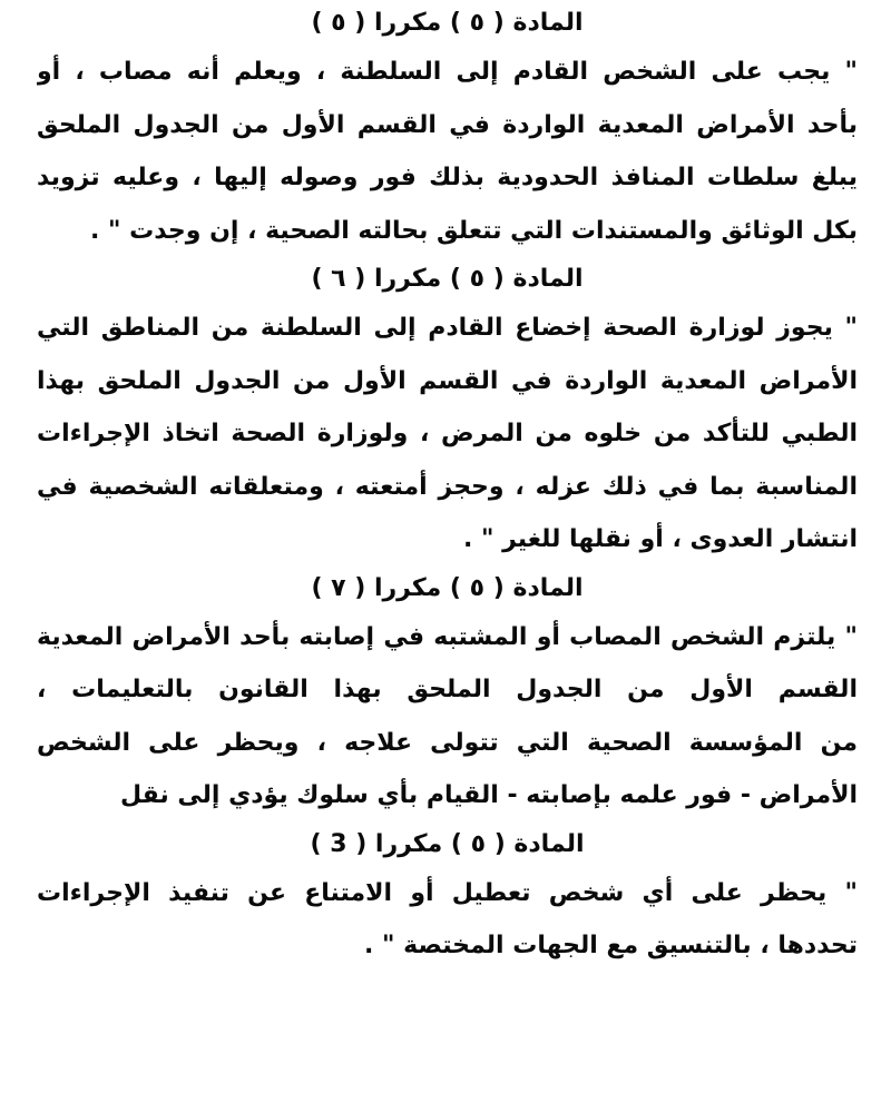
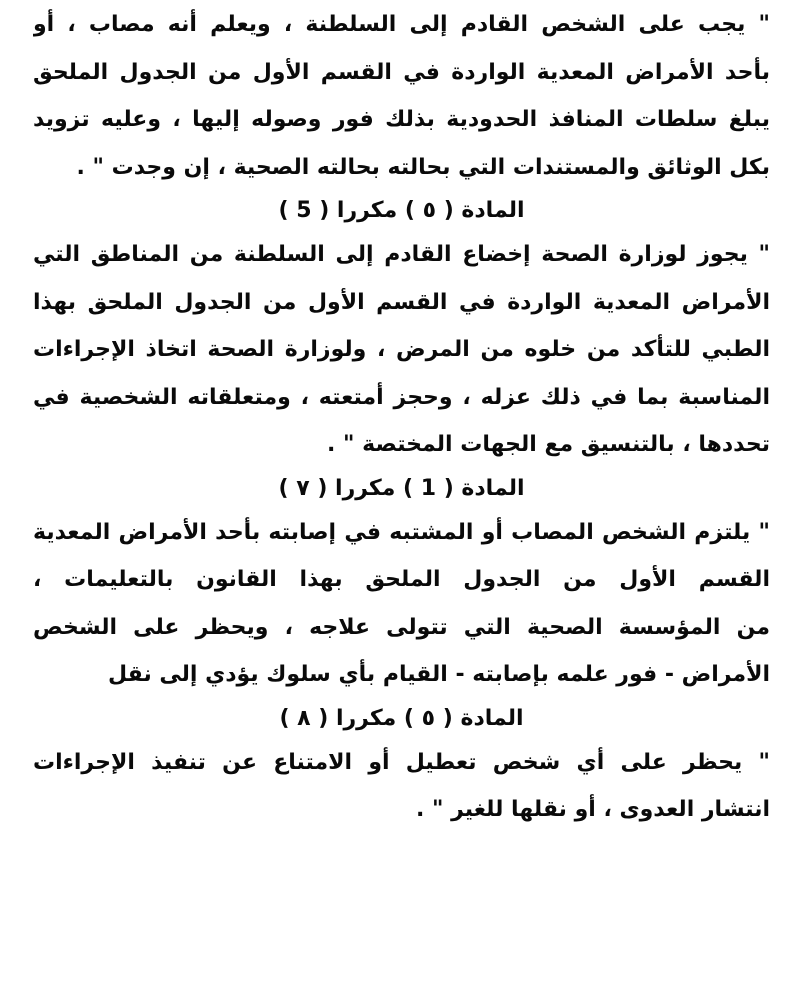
- المادة ( ٥ ) مكررا ( ٥ )
  " يجب على الشخص القادم إلى السلطنة ، ويعلم أنه مصاب ، أو
  بأحد الأمراض المعدية الواردة في القسم الأول من الجدول الملحق
  يبلغ سلطات المنافذ الحدودية بذلك فور وصوله إليها ، وعليه تزويد
- بكل الوثائق والمستندات التي تتعلق بحالته الصحية ، إن وجدت " .
+ بكل الوثائق والمستندات التي بحالته بحالته الصحية ، إن وجدت " .
- المادة ( ٥ ) مكررا ( ٦ )
+ المادة ( ٥ ) مكررا ( 5 )
  " يجوز لوزارة الصحة إخضاع القادم إلى السلطنة من المناطق التي
  الأمراض المعدية الواردة في القسم الأول من الجدول الملحق بهذا
  الطبي للتأكد من خلوه من المرض ، ولوزارة الصحة اتخاذ الإجراءات
  المناسبة بما في ذلك عزله ، وحجز أمتعته ، ومتعلقاته الشخصية في
- انتشار العدوى ، أو نقلها للغير " .
+ تحددها ، بالتنسيق مع الجهات المختصة " .
- المادة ( ٥ ) مكررا ( ٧ )
+ المادة ( 1 ) مكررا ( ٧ )
  " يلتزم الشخص المصاب أو المشتبه في إصابته بأحد الأمراض المعدية
  القسم الأول من الجدول الملحق بهذا القانون بالتعليمات ،
  من المؤسسة الصحية التي تتولى علاجه ، ويحظر على الشخص
  الأمراض - فور علمه بإصابته - القيام بأي سلوك يؤدي إلى نقل
- المادة ( ٥ ) مكررا ( 3 )
+ المادة ( ٥ ) مكررا ( ٨ )
- تحددها ، بالتنسيق مع الجهات المختصة " .
+ انتشار العدوى ، أو نقلها للغير " .
